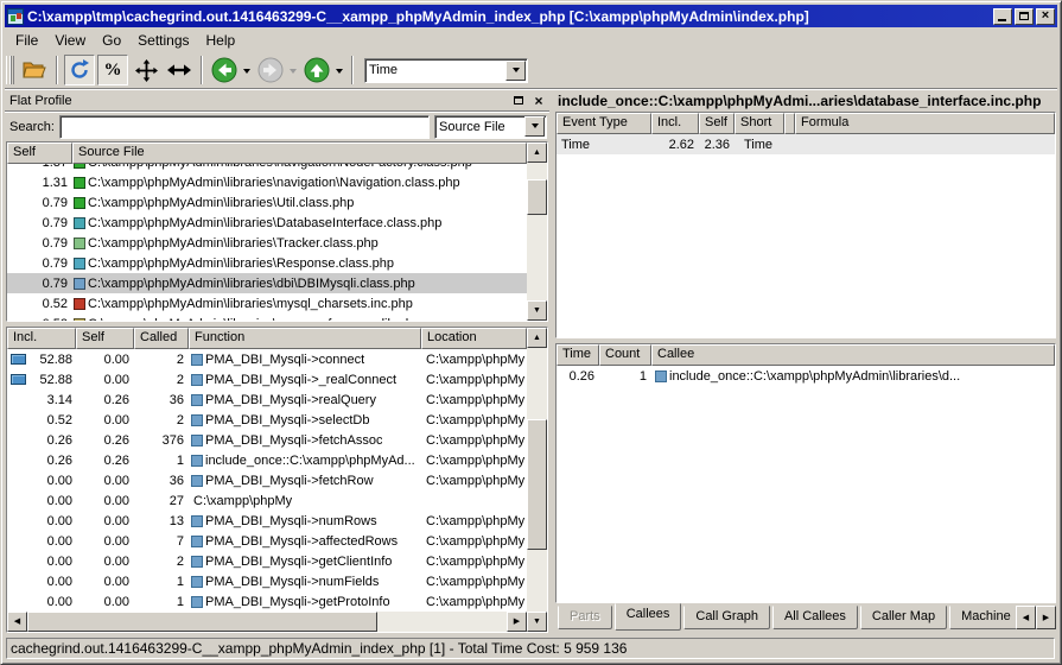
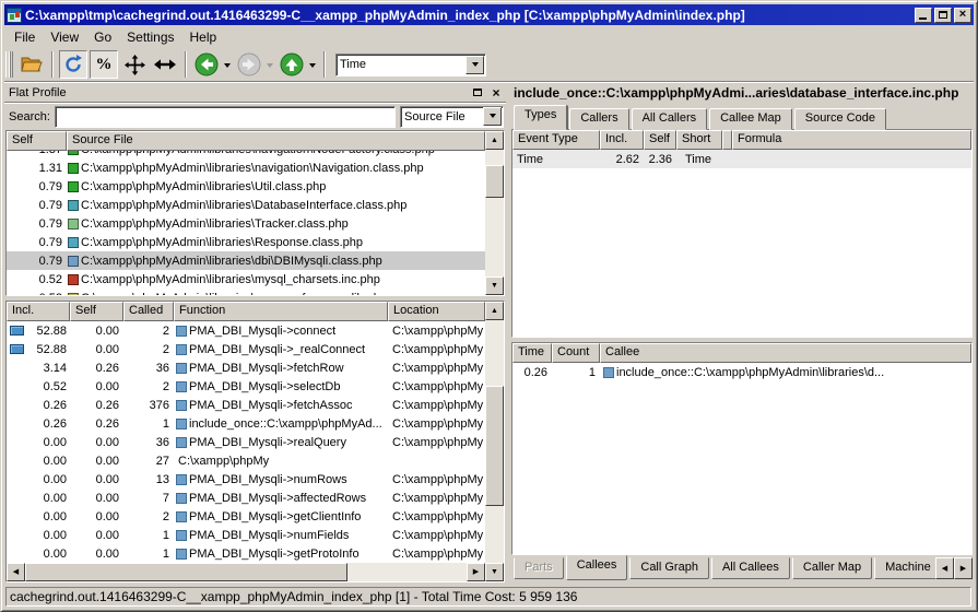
  C:\xampp\tmp\cachegrind.out.1416463299-C__xampp_phpMyAdmin_index_php [C:\xampp\phpMyAdmin\index.php]
  ×
  File
  View
  Go
  Settings
  Help
  %
  Time
  Flat Profile
  ×
  Search:
  Source File
  Self
  Source File
  1.31
  C:\xampp\phpMyAdmin\libraries\navigation\Navigation.class.php
  0.79
  C:\xampp\phpMyAdmin\libraries\Util.class.php
  0.79
  C:\xampp\phpMyAdmin\libraries\DatabaseInterface.class.php
  0.79
  C:\xampp\phpMyAdmin\libraries\Tracker.class.php
  0.79
  C:\xampp\phpMyAdmin\libraries\Response.class.php
  0.79
  C:\xampp\phpMyAdmin\libraries\dbi\DBIMysqli.class.php
  0.52
  C:\xampp\phpMyAdmin\libraries\mysql_charsets.inc.php
  Incl.
  Self
  Called
  Function
  Location
  52.88
  0.00
  2
  PMA_DBI_Mysqli->connect
  C:\xampp\phpMy
  52.88
  0.00
  2
  PMA_DBI_Mysqli->_realConnect
  C:\xampp\phpMy
  3.14
  0.26
  36
- PMA_DBI_Mysqli->realQuery
+ PMA_DBI_Mysqli->fetchRow
  C:\xampp\phpMy
  0.52
  0.00
  2
  PMA_DBI_Mysqli->selectDb
  C:\xampp\phpMy
  0.26
  0.26
  376
  PMA_DBI_Mysqli->fetchAssoc
  C:\xampp\phpMy
  0.26
  0.26
  1
  include_once::C:\xampp\phpMyAd...
  C:\xampp\phpMy
  0.00
  0.00
  36
- PMA_DBI_Mysqli->fetchRow
+ PMA_DBI_Mysqli->realQuery
  C:\xampp\phpMy
  0.00
  0.00
  27
  C:\xampp\phpMy
  0.00
  0.00
  13
  PMA_DBI_Mysqli->numRows
  C:\xampp\phpMy
  0.00
  0.00
  7
  PMA_DBI_Mysqli->affectedRows
  C:\xampp\phpMy
  0.00
  0.00
  2
  PMA_DBI_Mysqli->getClientInfo
  C:\xampp\phpMy
  0.00
  0.00
  1
  PMA_DBI_Mysqli->numFields
  C:\xampp\phpMy
  0.00
  0.00
  1
  PMA_DBI_Mysqli->getProtoInfo
  C:\xampp\phpMy
  include_once::C:\xampp\phpMyAdmi...aries\database_interface.inc.php
+ Types
+ Callers
+ All Callers
+ Callee Map
+ Source Code
  Event Type
  Incl.
  Self
  Short
  Formula
  Time
  2.62
  2.36
  Time
  Time
  Count
  Callee
  0.26
  1
  include_once::C:\xampp\phpMyAdmin\libraries\d...
  Parts
  Callees
  Call Graph
  All Callees
  Caller Map
  Machine
  cachegrind.out.1416463299-C__xampp_phpMyAdmin_index_php [1] - Total Time Cost: 5 959 136
